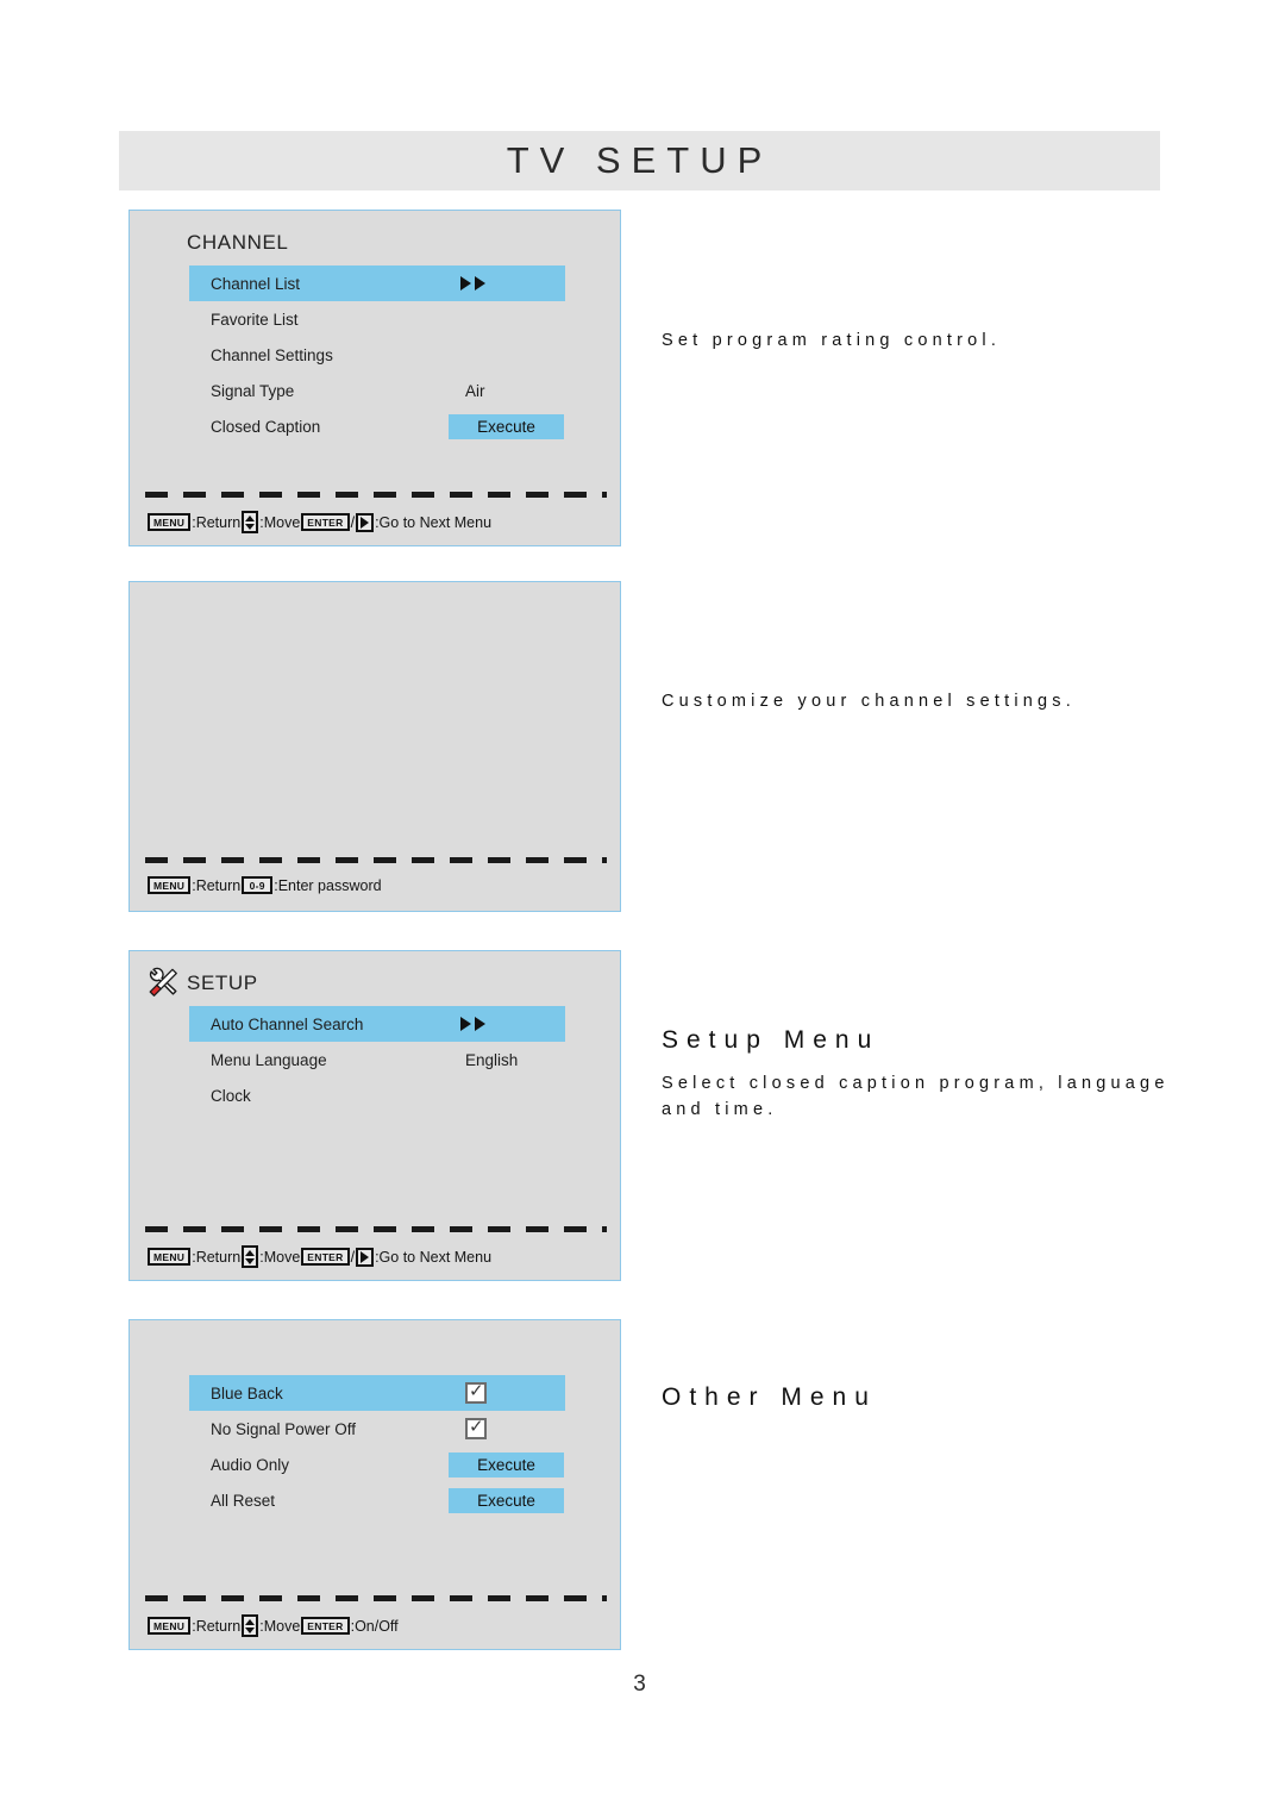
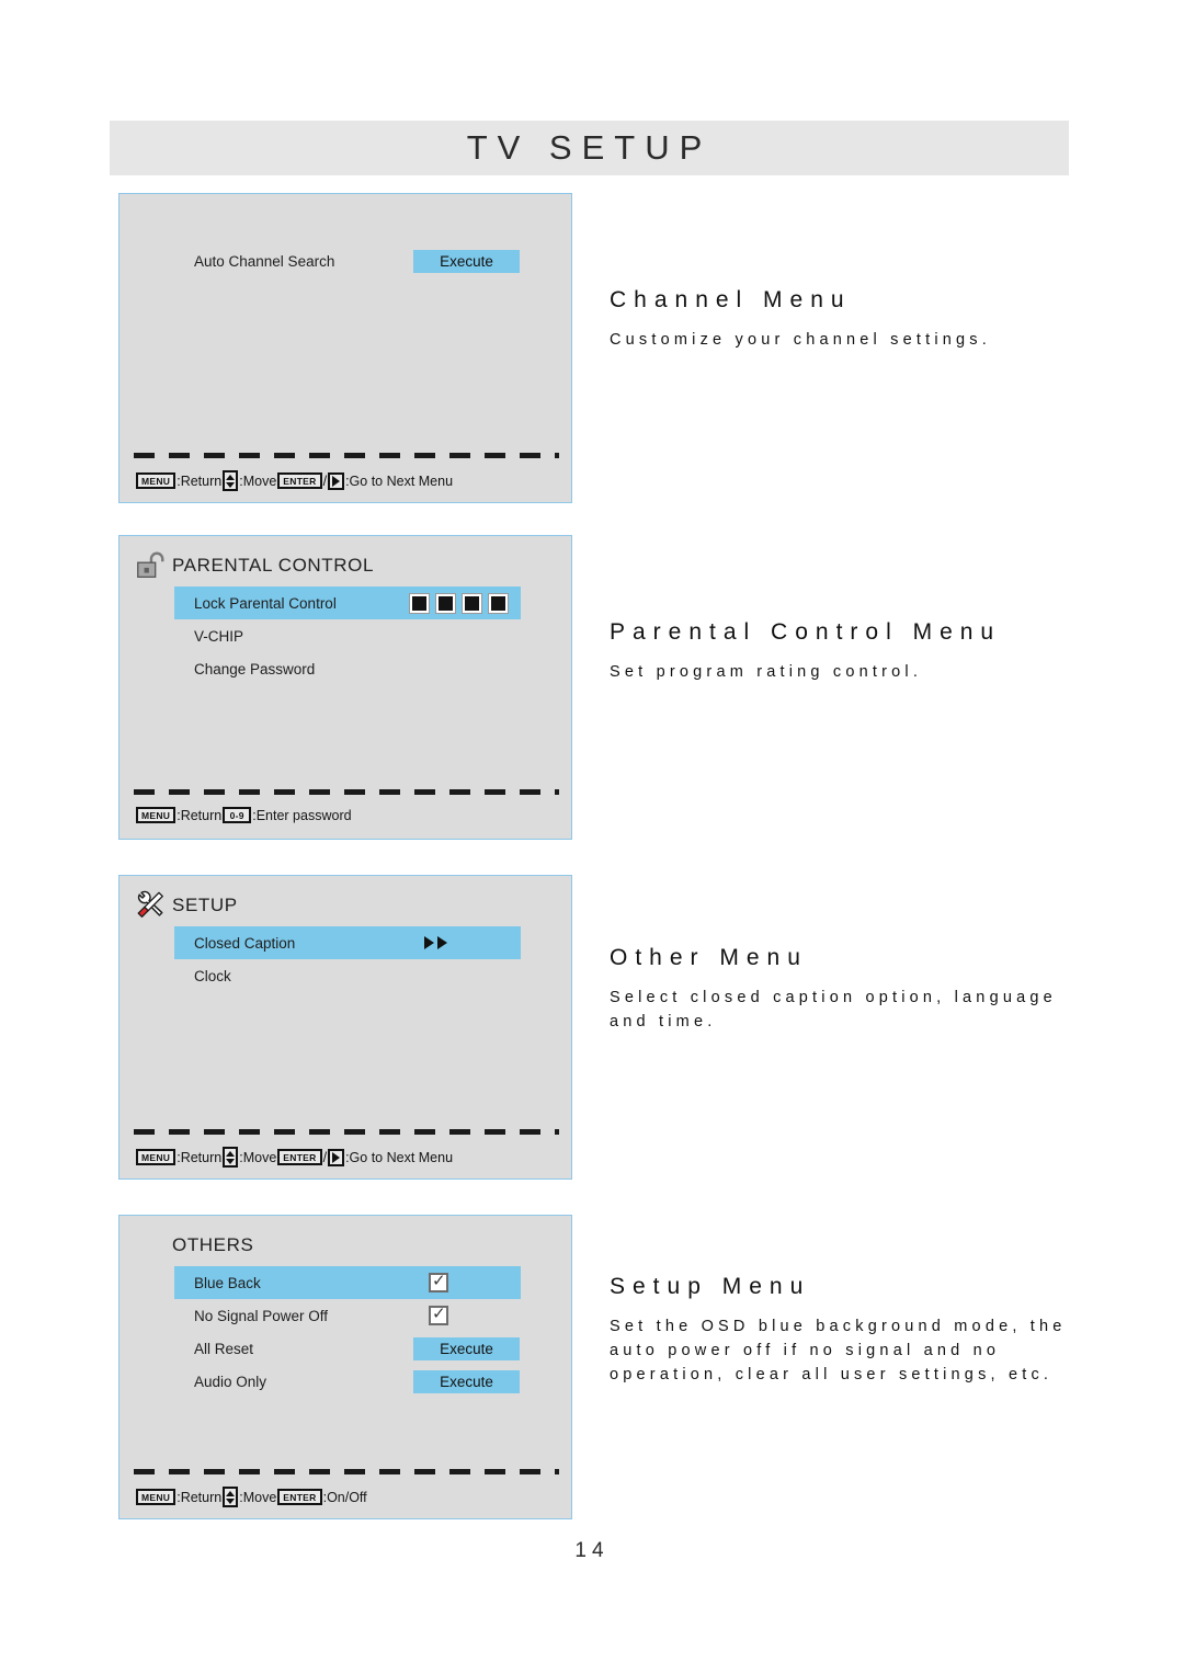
  TV SETUP
- CHANNEL
- Channel List
- Favorite List
- Channel Settings
- Signal Type
- Air
- Closed Caption
+ Auto Channel Search
  Execute
  MENU
  :Return
  :Move
  ENTER
  /
  :Go to Next Menu
+ PARENTAL CONTROL
+ Lock Parental Control
+ V-CHIP
+ Change Password
  MENU
  :Return
  0-9
  :Enter password
  SETUP
- Auto Channel Search
+ Closed Caption
- Menu Language
- English
  Clock
  MENU
  :Return
  :Move
  ENTER
  /
  :Go to Next Menu
+ OTHERS
  Blue Back
  ✓
  No Signal Power Off
  ✓
- Audio Only
+ All Reset
  Execute
- All Reset
+ Audio Only
  Execute
  MENU
  :Return
  :Move
  ENTER
  :On/Off
+ Channel Menu
- Set program rating control.
+ Customize your channel settings.
+ Parental Control Menu
- Customize your channel settings.
+ Set program rating control.
- Setup Menu
+ Other Menu
- Select closed caption program, language and time.
+ Select closed caption option, language and time.
- Other Menu
+ Setup Menu
+ Set the OSD blue background mode, the auto power off if no signal and no operation, clear all user settings, etc.
- 3
+ 14
